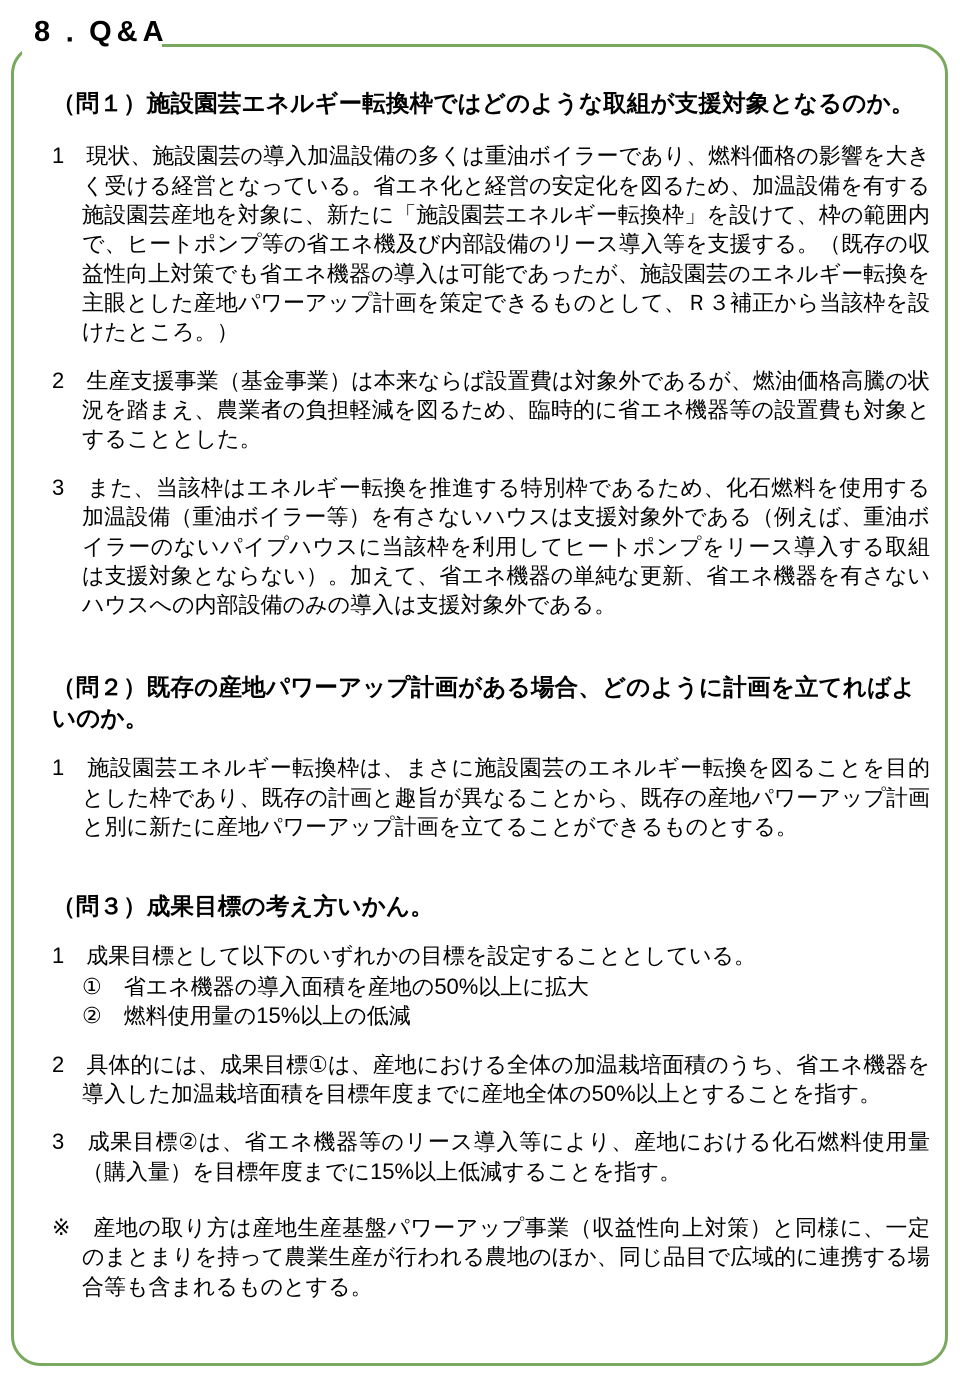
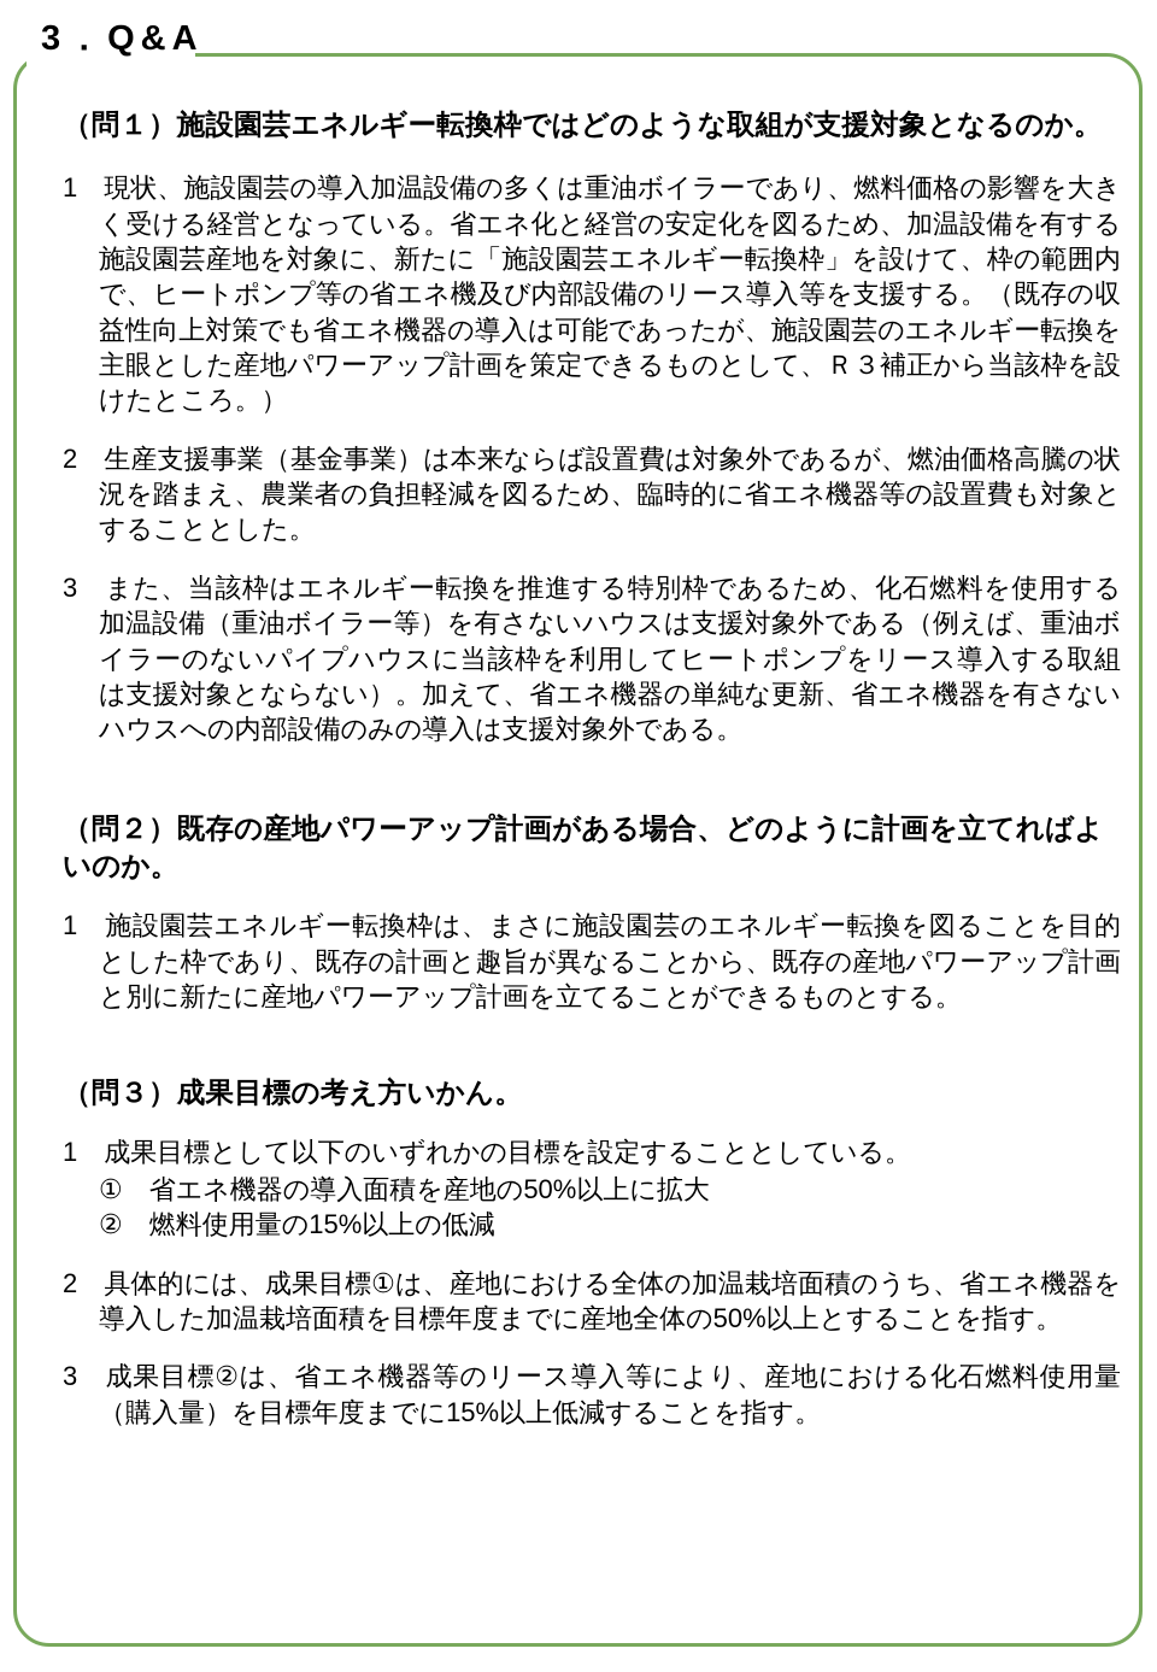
- 8．Q&A
+ 3．Q&A
  （問１）施設園芸エネルギー転換枠ではどのような取組が支援対象となるのか。
  1 現状、施設園芸の導入加温設備の多くは重油ボイラーであり、燃料価格の影響を大きく受ける経営となっている。省エネ化と経営の安定化を図るため、加温設備を有する施設園芸産地を対象に、新たに「施設園芸エネルギー転換枠」を設けて、枠の範囲内で、ヒートポンプ等の省エネ機及び内部設備のリース導入等を支援する。（既存の収益性向上対策でも省エネ機器の導入は可能であったが、施設園芸のエネルギー転換を主眼とした産地パワーアップ計画を策定できるものとして、Ｒ３補正から当該枠を設けたところ。）
  2 生産支援事業（基金事業）は本来ならば設置費は対象外であるが、燃油価格高騰の状況を踏まえ、農業者の負担軽減を図るため、臨時的に省エネ機器等の設置費も対象とすることとした。
  3 また、当該枠はエネルギー転換を推進する特別枠であるため、化石燃料を使用する加温設備（重油ボイラー等）を有さないハウスは支援対象外である（例えば、重油ボイラーのないパイプハウスに当該枠を利用してヒートポンプをリース導入する取組は支援対象とならない）。加えて、省エネ機器の単純な更新、省エネ機器を有さないハウスへの内部設備のみの導入は支援対象外である。
  （問２）既存の産地パワーアップ計画がある場合、どのように計画を立てればよいのか。
  1 施設園芸エネルギー転換枠は、まさに施設園芸のエネルギー転換を図ることを目的とした枠であり、既存の計画と趣旨が異なることから、既存の産地パワーアップ計画と別に新たに産地パワーアップ計画を立てることができるものとする。
  （問３）成果目標の考え方いかん。
  1 成果目標として以下のいずれかの目標を設定することとしている。
  ① 省エネ機器の導入面積を産地の50%以上に拡大
  ② 燃料使用量の15%以上の低減
  2 具体的には、成果目標①は、産地における全体の加温栽培面積のうち、省エネ機器を導入した加温栽培面積を目標年度までに産地全体の50%以上とすることを指す。
  3 成果目標②は、省エネ機器等のリース導入等により、産地における化石燃料使用量（購入量）を目標年度までに15%以上低減することを指す。
- ※ 産地の取り方は産地生産基盤パワーアップ事業（収益性向上対策）と同様に、一定のまとまりを持って農業生産が行われる農地のほか、同じ品目で広域的に連携する場合等も含まれるものとする。
